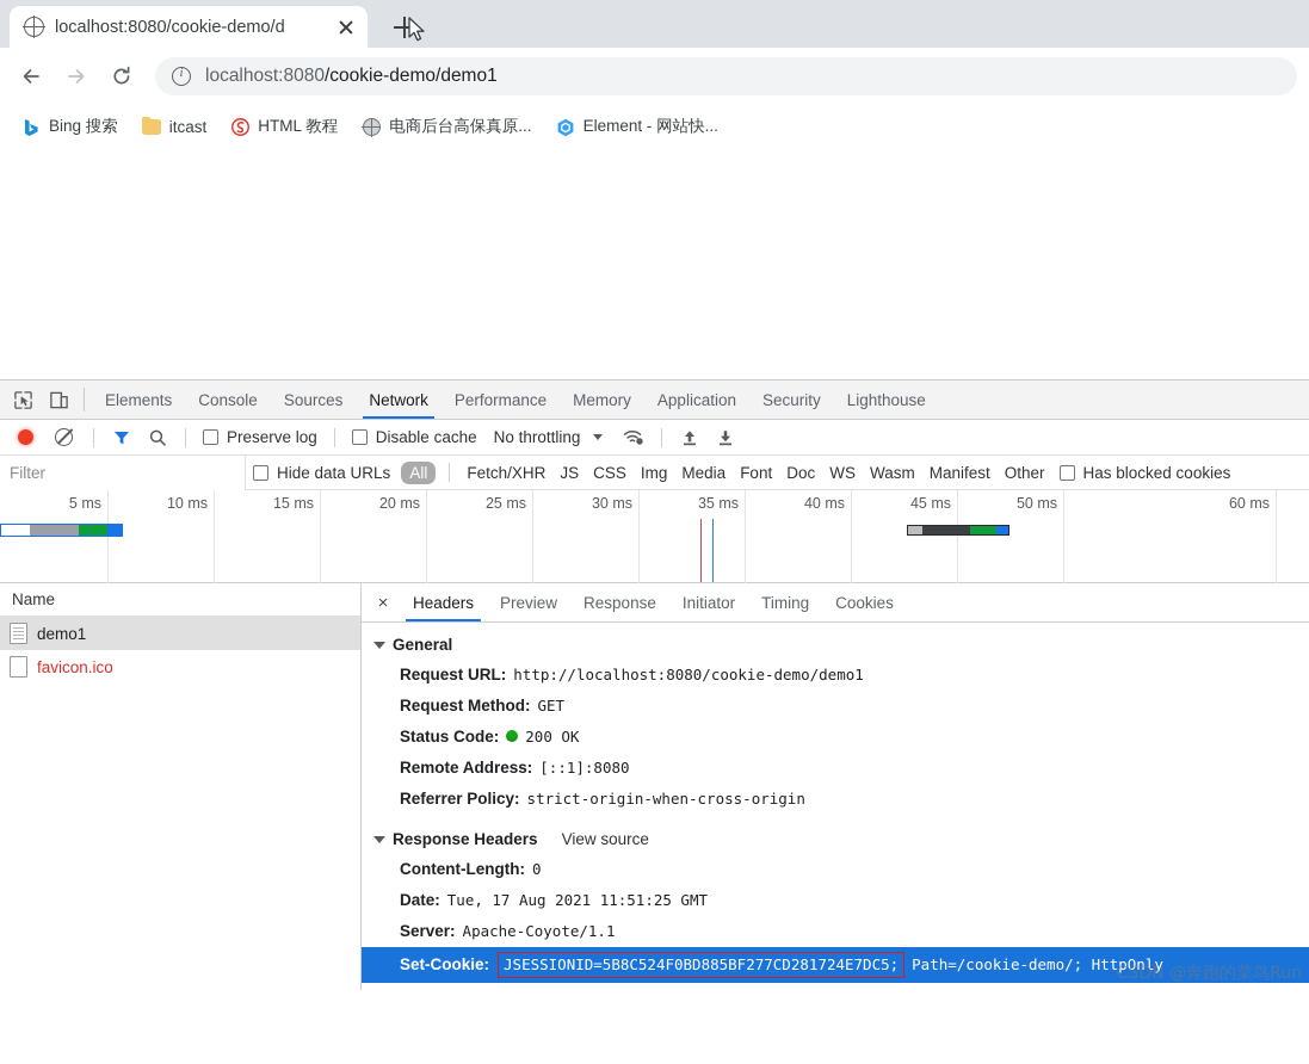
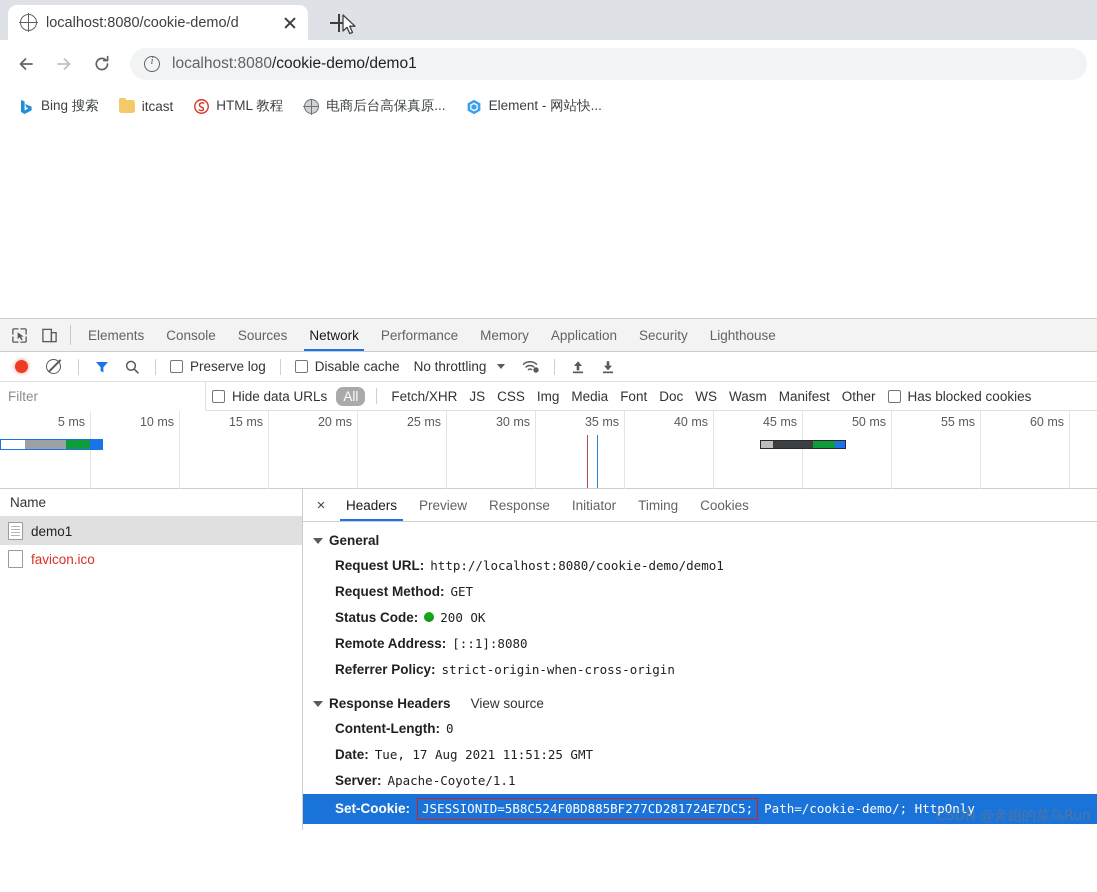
  localhost:8080/cookie-demo/d
  localhost:8080/cookie-demo/demo1
  Bing 搜索
  itcast
  HTML 教程
  电商后台高保真原...
  Element - 网站快...
  Elements
  Console
  Sources
  Network
  Performance
  Memory
  Application
  Security
  Lighthouse
  Preserve log
  Disable cache
  No throttling
  Filter
  Hide data URLs
  All
  Fetch/XHR
  JS
  CSS
  Img
  Media
  Font
  Doc
  WS
  Wasm
  Manifest
  Other
  Has blocked cookies
  5 ms
  10 ms
  15 ms
  20 ms
  25 ms
  30 ms
  35 ms
  40 ms
  45 ms
  50 ms
+ 55 ms
  60 ms
  Name
  demo1
  favicon.ico
  ×
  Headers
  Preview
  Response
  Initiator
  Timing
  Cookies
  General
  Request URL:
  http://localhost:8080/cookie-demo/demo1
  Request Method:
  GET
  Status Code:
  200 OK
  Remote Address:
  [::1]:8080
  Referrer Policy:
  strict-origin-when-cross-origin
  Response Headers
  View source
  Content-Length:
  0
  Date:
  Tue, 17 Aug 2021 11:51:25 GMT
  Server:
  Apache-Coyote/1.1
  Set-Cookie:
  JSESSIONID=5B8C524F0BD885BF277CD281724E7DC5;
  Path=/cookie-demo/; HttpOnly
  CSDN @奔跑的菜鸟Run
